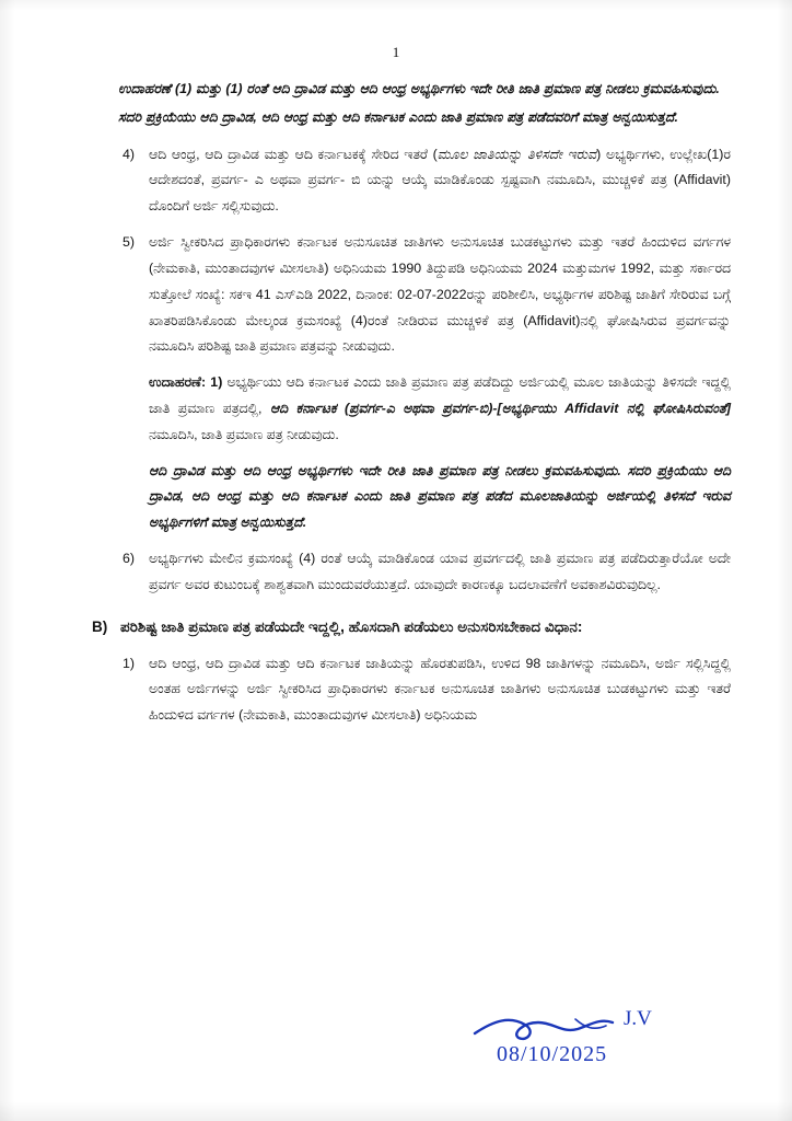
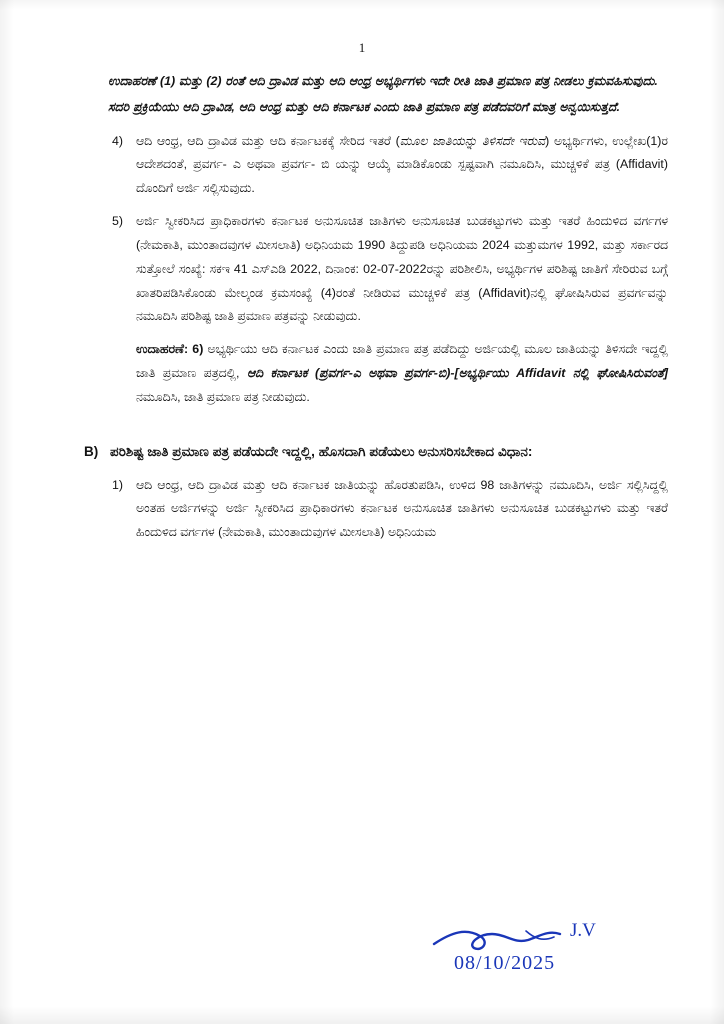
  1
- ಉದಾಹರಣೆ (1) ಮತ್ತು (1) ರಂತೆ ಆದಿ ದ್ರಾವಿಡ ಮತ್ತು ಆದಿ ಆಂಧ್ರ ಅಭ್ಯರ್ಥಿಗಳು ಇದೇ ರೀತಿ ಜಾತಿ ಪ್ರಮಾಣ ಪತ್ರ ನೀಡಲು ಕ್ರಮವಹಿಸುವುದು.
+ ಉದಾಹರಣೆ (1) ಮತ್ತು (2) ರಂತೆ ಆದಿ ದ್ರಾವಿಡ ಮತ್ತು ಆದಿ ಆಂಧ್ರ ಅಭ್ಯರ್ಥಿಗಳು ಇದೇ ರೀತಿ ಜಾತಿ ಪ್ರಮಾಣ ಪತ್ರ ನೀಡಲು ಕ್ರಮವಹಿಸುವುದು.
  ಸದರಿ ಪ್ರಕ್ರಿಯೆಯು ಆದಿ ದ್ರಾವಿಡ, ಆದಿ ಆಂಧ್ರ ಮತ್ತು ಆದಿ ಕರ್ನಾಟಕ ಎಂದು ಜಾತಿ ಪ್ರಮಾಣ ಪತ್ರ ಪಡೆದವರಿಗೆ ಮಾತ್ರ ಅನ್ವಯಿಸುತ್ತದೆ.
  4)
  ಆದಿ ಆಂಧ್ರ, ಆದಿ ದ್ರಾವಿಡ ಮತ್ತು ಆದಿ ಕರ್ನಾಟಕಕ್ಕೆ ಸೇರಿದ ಇತರೆ (ಮೂಲ ಜಾತಿಯನ್ನು ತಿಳಿಸದೇ ಇರುವ) ಅಭ್ಯರ್ಥಿಗಳು, ಉಲ್ಲೇಖ(1)ರ ಆದೇಶದಂತೆ, ಪ್ರವರ್ಗ- ಎ ಅಥವಾ ಪ್ರವರ್ಗ- ಬಿ ಯನ್ನು ಆಯ್ಕೆ ಮಾಡಿಕೊಂಡು ಸ್ಪಷ್ಟವಾಗಿ ನಮೂದಿಸಿ, ಮುಚ್ಚಳಿಕೆ ಪತ್ರ (Affidavit) ದೊಂದಿಗೆ ಅರ್ಜಿ ಸಲ್ಲಿಸುವುದು.
  5)
  ಅರ್ಜಿ ಸ್ವೀಕರಿಸಿದ ಪ್ರಾಧಿಕಾರಗಳು ಕರ್ನಾಟಕ ಅನುಸೂಚಿತ ಜಾತಿಗಳು ಅನುಸೂಚಿತ ಬುಡಕಟ್ಟುಗಳು ಮತ್ತು ಇತರೆ ಹಿಂದುಳಿದ ವರ್ಗಗಳ (ನೇಮಕಾತಿ, ಮುಂತಾದವುಗಳ ಮೀಸಲಾತಿ) ಅಧಿನಿಯಮ 1990 ತಿದ್ದುಪಡಿ ಅಧಿನಿಯಮ 2024 ಮತ್ತುಮಗಳ 1992, ಮತ್ತು ಸರ್ಕಾರದ ಸುತ್ತೋಲೆ ಸಂಖ್ಯೆ: ಸಕಇ 41 ಎಸ್‌ಎಡಿ 2022, ದಿನಾಂಕ: 02-07-2022ರನ್ನು ಪರಿಶೀಲಿಸಿ, ಅಭ್ಯರ್ಥಿಗಳ ಪರಿಶಿಷ್ಟ ಜಾತಿಗೆ ಸೇರಿರುವ ಬಗ್ಗೆ ಖಾತರಿಪಡಿಸಿಕೊಂಡು ಮೇಲ್ಕಂಡ ಕ್ರಮಸಂಖ್ಯೆ (4)ರಂತೆ ನೀಡಿರುವ ಮುಚ್ಚಳಿಕೆ ಪತ್ರ (Affidavit)ನಲ್ಲಿ ಘೋಷಿಸಿರುವ ಪ್ರವರ್ಗವನ್ನು ನಮೂದಿಸಿ ಪರಿಶಿಷ್ಟ ಜಾತಿ ಪ್ರಮಾಣ ಪತ್ರವನ್ನು ನೀಡುವುದು.
- ಉದಾಹರಣೆ: 1) ಅಭ್ಯರ್ಥಿಯು ಆದಿ ಕರ್ನಾಟಕ ಎಂದು ಜಾತಿ ಪ್ರಮಾಣ ಪತ್ರ ಪಡೆದಿದ್ದು ಅರ್ಜಿಯಲ್ಲಿ ಮೂಲ ಜಾತಿಯನ್ನು ತಿಳಿಸದೇ ಇದ್ದಲ್ಲಿ ಜಾತಿ ಪ್ರಮಾಣ ಪತ್ರದಲ್ಲಿ, ಆದಿ ಕರ್ನಾಟಕ (ಪ್ರವರ್ಗ-ಎ ಅಥವಾ ಪ್ರವರ್ಗ-ಬಿ)-[ಅಭ್ಯರ್ಥಿಯು Affidavit ನಲ್ಲಿ ಘೋಷಿಸಿರುವಂತೆ] ನಮೂದಿಸಿ, ಜಾತಿ ಪ್ರಮಾಣ ಪತ್ರ ನೀಡುವುದು.
+ ಉದಾಹರಣೆ: 6) ಅಭ್ಯರ್ಥಿಯು ಆದಿ ಕರ್ನಾಟಕ ಎಂದು ಜಾತಿ ಪ್ರಮಾಣ ಪತ್ರ ಪಡೆದಿದ್ದು ಅರ್ಜಿಯಲ್ಲಿ ಮೂಲ ಜಾತಿಯನ್ನು ತಿಳಿಸದೇ ಇದ್ದಲ್ಲಿ ಜಾತಿ ಪ್ರಮಾಣ ಪತ್ರದಲ್ಲಿ, ಆದಿ ಕರ್ನಾಟಕ (ಪ್ರವರ್ಗ-ಎ ಅಥವಾ ಪ್ರವರ್ಗ-ಬಿ)-[ಅಭ್ಯರ್ಥಿಯು Affidavit ನಲ್ಲಿ ಘೋಷಿಸಿರುವಂತೆ] ನಮೂದಿಸಿ, ಜಾತಿ ಪ್ರಮಾಣ ಪತ್ರ ನೀಡುವುದು.
- ಆದಿ ದ್ರಾವಿಡ ಮತ್ತು ಆದಿ ಆಂಧ್ರ ಅಭ್ಯರ್ಥಿಗಳು ಇದೇ ರೀತಿ ಜಾತಿ ಪ್ರಮಾಣ ಪತ್ರ ನೀಡಲು ಕ್ರಮವಹಿಸುವುದು. ಸದರಿ ಪ್ರಕ್ರಿಯೆಯು ಆದಿ ದ್ರಾವಿಡ, ಆದಿ ಆಂಧ್ರ ಮತ್ತು ಆದಿ ಕರ್ನಾಟಕ ಎಂದು ಜಾತಿ ಪ್ರಮಾಣ ಪತ್ರ ಪಡೆದ ಮೂಲಜಾತಿಯನ್ನು ಅರ್ಜಿಯಲ್ಲಿ ತಿಳಿಸದೆ ಇರುವ ಅಭ್ಯರ್ಥಿಗಳಿಗೆ ಮಾತ್ರ ಅನ್ವಯಿಸುತ್ತದೆ.
- 6)
- ಅಭ್ಯರ್ಥಿಗಳು ಮೇಲಿನ ಕ್ರಮಸಂಖ್ಯೆ (4) ರಂತೆ ಆಯ್ಕೆ ಮಾಡಿಕೊಂಡ ಯಾವ ಪ್ರವರ್ಗದಲ್ಲಿ ಜಾತಿ ಪ್ರಮಾಣ ಪತ್ರ ಪಡೆದಿರುತ್ತಾರೆಯೋ ಅದೇ ಪ್ರವರ್ಗ ಅವರ ಕುಟುಂಬಕ್ಕೆ ಶಾಶ್ವತವಾಗಿ ಮುಂದುವರೆಯುತ್ತದೆ. ಯಾವುದೇ ಕಾರಣಕ್ಕೂ ಬದಲಾವಣೆಗೆ ಅವಕಾಶವಿರುವುದಿಲ್ಲ.
  B)
  ಪರಿಶಿಷ್ಟ ಜಾತಿ ಪ್ರಮಾಣ ಪತ್ರ ಪಡೆಯದೇ ಇದ್ದಲ್ಲಿ, ಹೊಸದಾಗಿ ಪಡೆಯಲು ಅನುಸರಿಸಬೇಕಾದ ವಿಧಾನ:
  1)
  ಆದಿ ಆಂಧ್ರ, ಆದಿ ದ್ರಾವಿಡ ಮತ್ತು ಆದಿ ಕರ್ನಾಟಕ ಜಾತಿಯನ್ನು ಹೊರತುಪಡಿಸಿ, ಉಳಿದ 98 ಜಾತಿಗಳನ್ನು ನಮೂದಿಸಿ, ಅರ್ಜಿ ಸಲ್ಲಿಸಿದ್ದಲ್ಲಿ ಅಂತಹ ಅರ್ಜಿಗಳನ್ನು ಅರ್ಜಿ ಸ್ವೀಕರಿಸಿದ ಪ್ರಾಧಿಕಾರಗಳು ಕರ್ನಾಟಕ ಅನುಸೂಚಿತ ಜಾತಿಗಳು ಅನುಸೂಚಿತ ಬುಡಕಟ್ಟುಗಳು ಮತ್ತು ಇತರೆ ಹಿಂದುಳಿದ ವರ್ಗಗಳ (ನೇಮಕಾತಿ, ಮುಂತಾದುವುಗಳ ಮೀಸಲಾತಿ) ಅಧಿನಿಯಮ
  J.V
  08/10/2025
